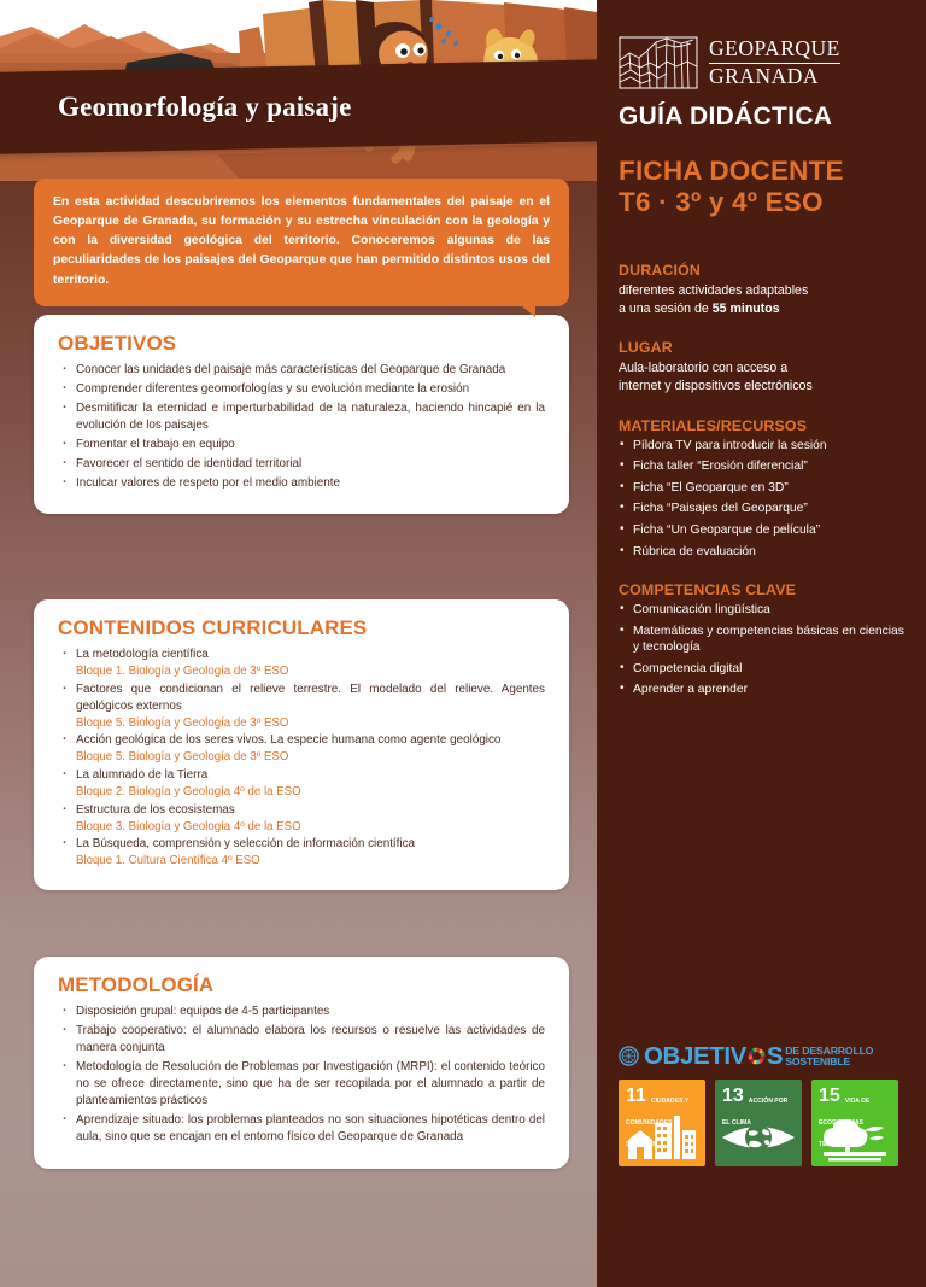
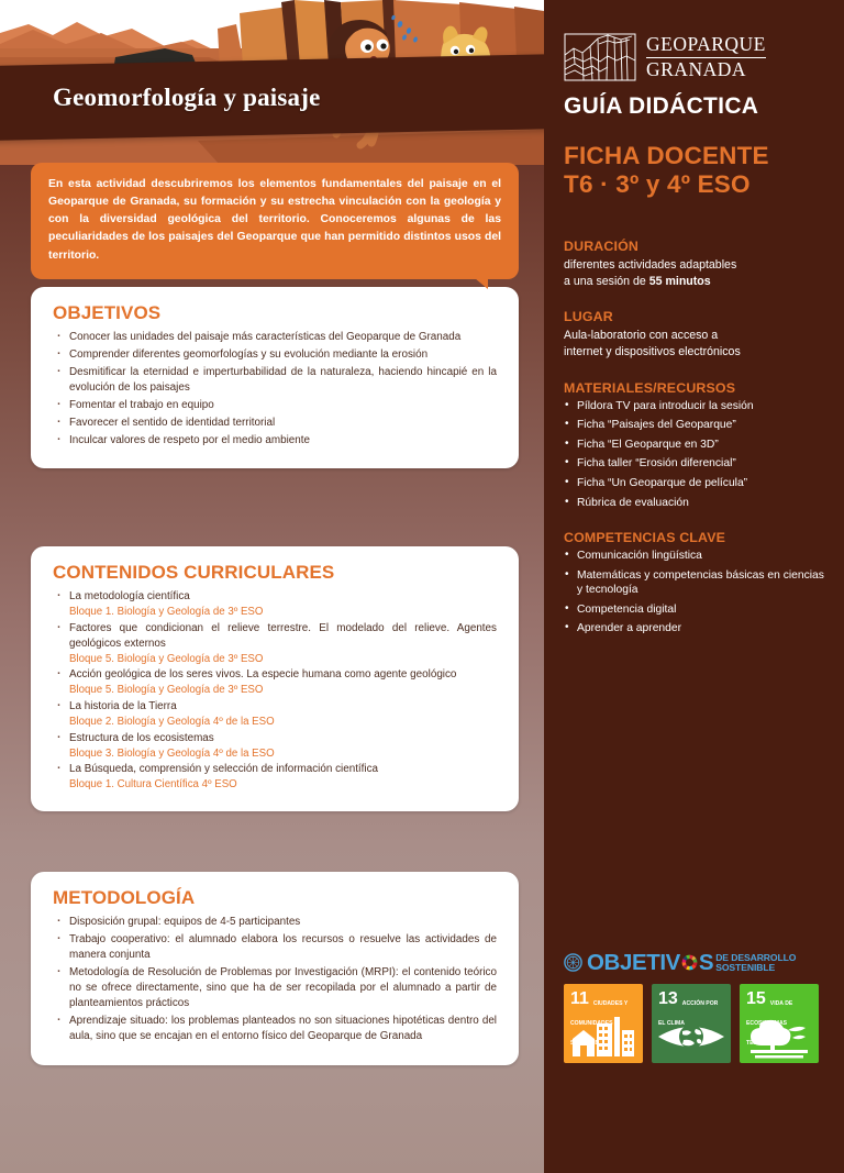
  Geomorfología y paisaje
  En esta actividad descubriremos los elementos fundamentales del paisaje en el Geoparque de Granada, su formación y su estrecha vinculación con la geología y con la diversidad geológica del territorio. Conoceremos algunas de las peculiaridades de los paisajes del Geoparque que han permitido distintos usos del territorio.
  OBJETIVOS
  Conocer las unidades del paisaje más características del Geoparque de Granada
  Comprender diferentes geomorfologías y su evolución mediante la erosión
  Desmitificar la eternidad e imperturbabilidad de la naturaleza, haciendo hincapié en la evolución de los paisajes
  Fomentar el trabajo en equipo
  Favorecer el sentido de identidad territorial
  Inculcar valores de respeto por el medio ambiente
  CONTENIDOS CURRICULARES
  La metodología científica
  Bloque 1. Biología y Geología de 3º ESO
  Factores que condicionan el relieve terrestre. El modelado del relieve. Agentes geológicos externos
  Bloque 5. Biología y Geología de 3º ESO
  Acción geológica de los seres vivos. La especie humana como agente geológico
  Bloque 5. Biología y Geología de 3º ESO
- La alumnado de la Tierra
+ La historia de la Tierra
  Bloque 2. Biología y Geología 4º de la ESO
  Estructura de los ecosistemas
  Bloque 3. Biología y Geología 4º de la ESO
  La Búsqueda, comprensión y selección de información científica
  Bloque 1. Cultura Científica 4º ESO
  METODOLOGÍA
  Disposición grupal: equipos de 4-5 participantes
  Trabajo cooperativo: el alumnado elabora los recursos o resuelve las actividades de manera conjunta
  Metodología de Resolución de Problemas por Investigación (MRPI): el contenido teórico no se ofrece directamente, sino que ha de ser recopilada por el alumnado a partir de planteamientos prácticos
  Aprendizaje situado: los problemas planteados no son situaciones hipotéticas dentro del aula, sino que se encajan en el entorno físico del Geoparque de Granada
  GEOPARQUE
  GRANADA
  GUÍA DIDÁCTICA
  FICHA DOCENTE
  T6 · 3º y 4º ESO
  DURACIÓN
  diferentes actividades adaptables
  a una sesión de 55 minutos
  LUGAR
  Aula-laboratorio con acceso a
  internet y dispositivos electrónicos
  MATERIALES/RECURSOS
  Píldora TV para introducir la sesión
- Ficha taller “Erosión diferencial”
+ Ficha “Paisajes del Geoparque”
  Ficha “El Geoparque en 3D”
- Ficha “Paisajes del Geoparque”
+ Ficha taller “Erosión diferencial”
  Ficha “Un Geoparque de película”
  Rúbrica de evaluación
  COMPETENCIAS CLAVE
  Comunicación lingüística
  Matemáticas y competencias básicas en ciencias y tecnología
  Competencia digital
  Aprender a aprender
  OBJETIV
  S
  DE DESARROLLO
  SOSTENIBLE
  11
  13
  15
